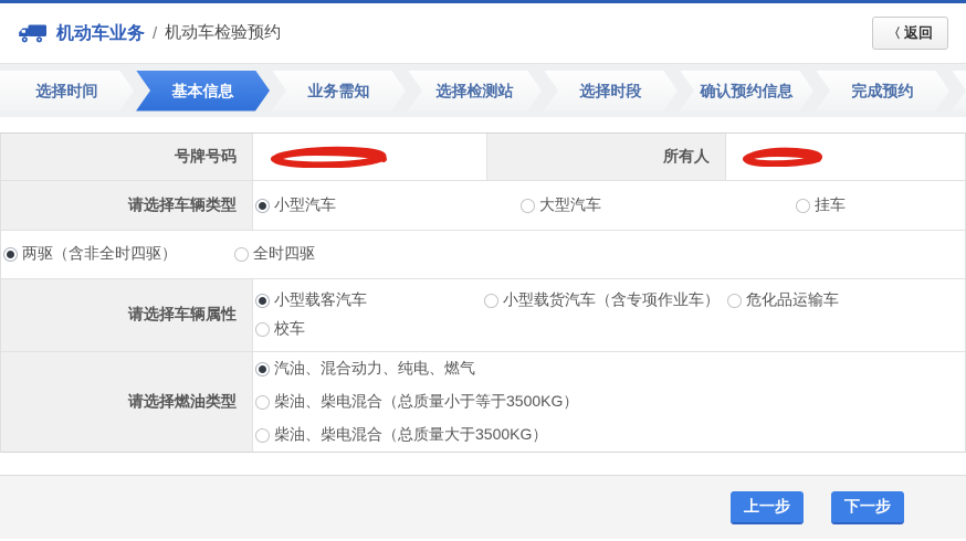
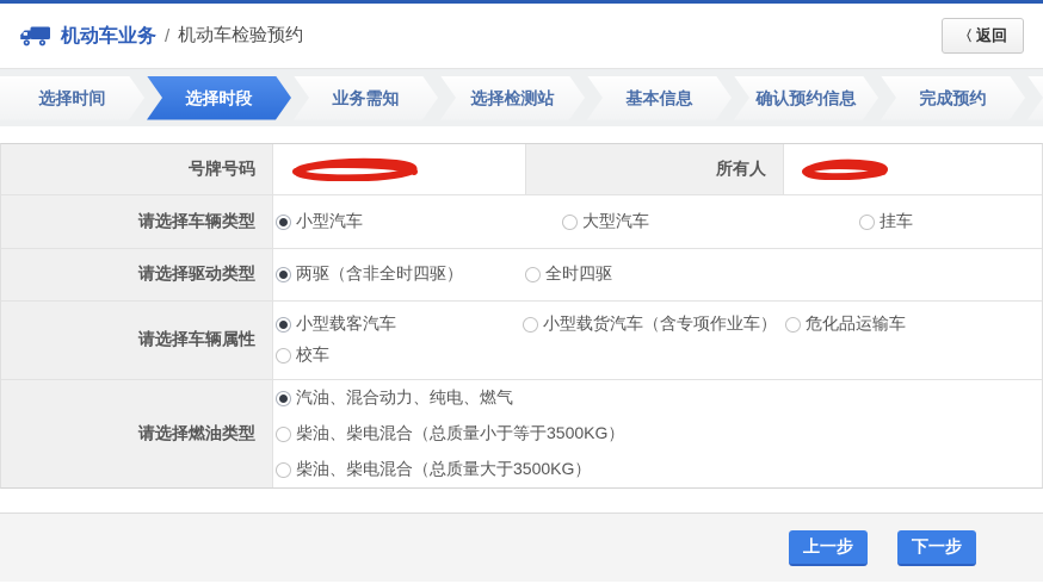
  机动车业务
  /
  机动车检验预约
  〈 返回
  选择时间
- 基本信息
+ 选择时段
  业务需知
  选择检测站
- 选择时段
+ 基本信息
  确认预约信息
  完成预约
  号牌号码
  所有人
  请选择车辆类型
  小型汽车
  大型汽车
  挂车
+ 请选择驱动类型
  两驱（含非全时四驱）
  全时四驱
  请选择车辆属性
  小型载客汽车
  小型载货汽车（含专项作业车）
  危化品运输车
  校车
  请选择燃油类型
  汽油、混合动力、纯电、燃气
  柴油、柴电混合（总质量小于等于3500KG）
  柴油、柴电混合（总质量大于3500KG）
  上一步
  下一步
